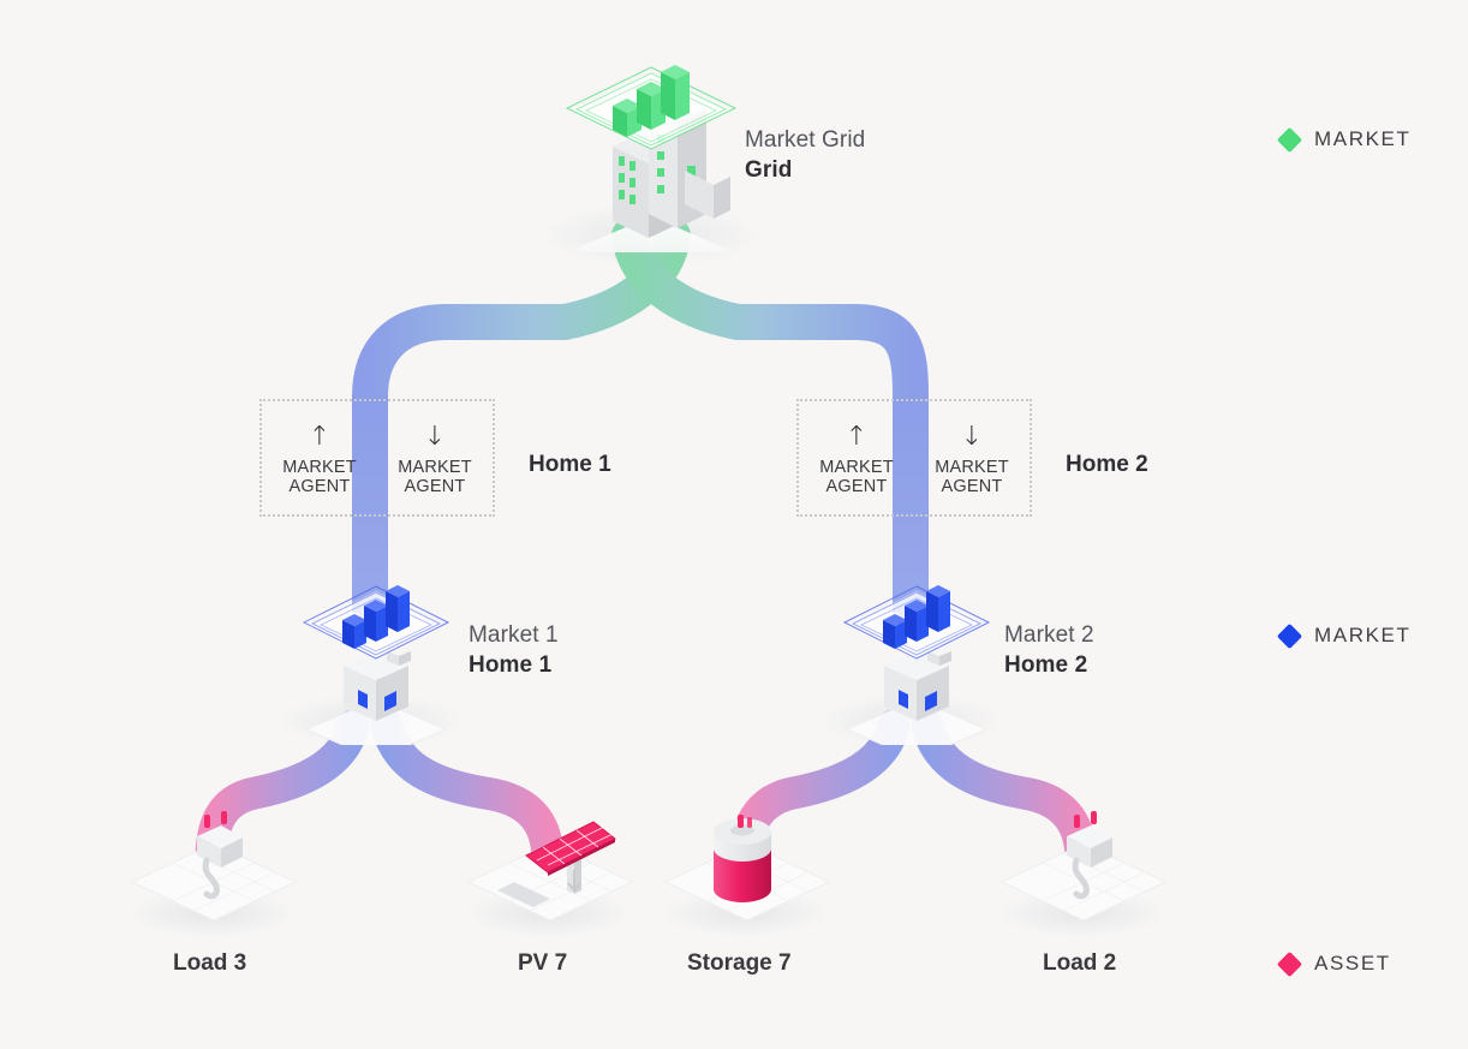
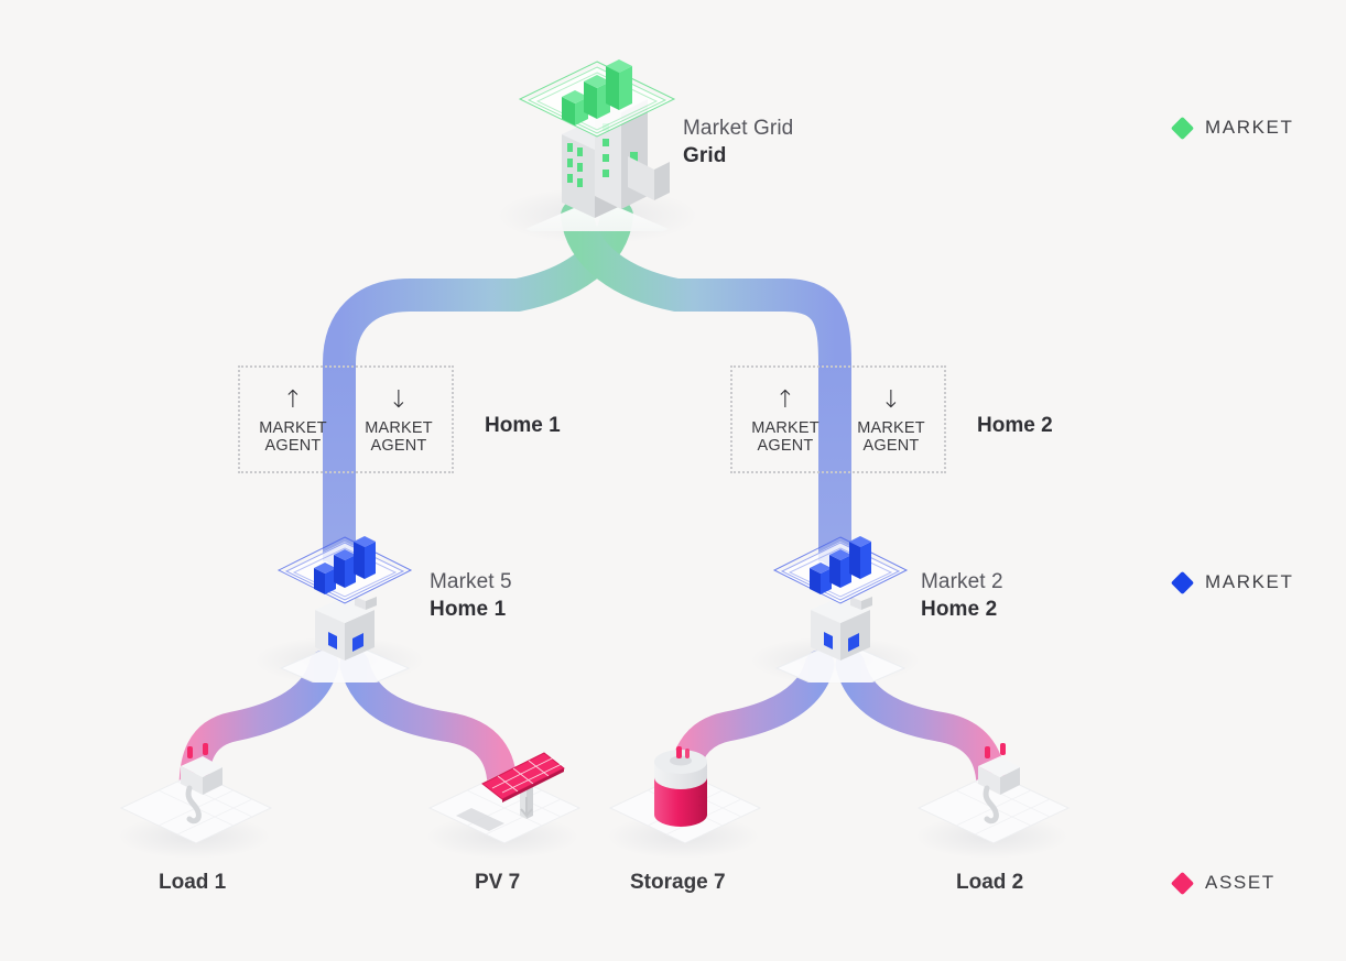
  Market Grid
  Grid
  ↑
  MARKET
  AGENT
  ↓
  MARKET
  AGENT
  Home 1
  ↑
  MARKET
  AGENT
  ↓
  MARKET
  AGENT
  Home 2
- Market 1
+ Market 5
  Home 1
  Market 2
  Home 2
- Load 3
+ Load 1
  PV 7
  Storage 7
  Load 2
  MARKET
  MARKET
  ASSET
